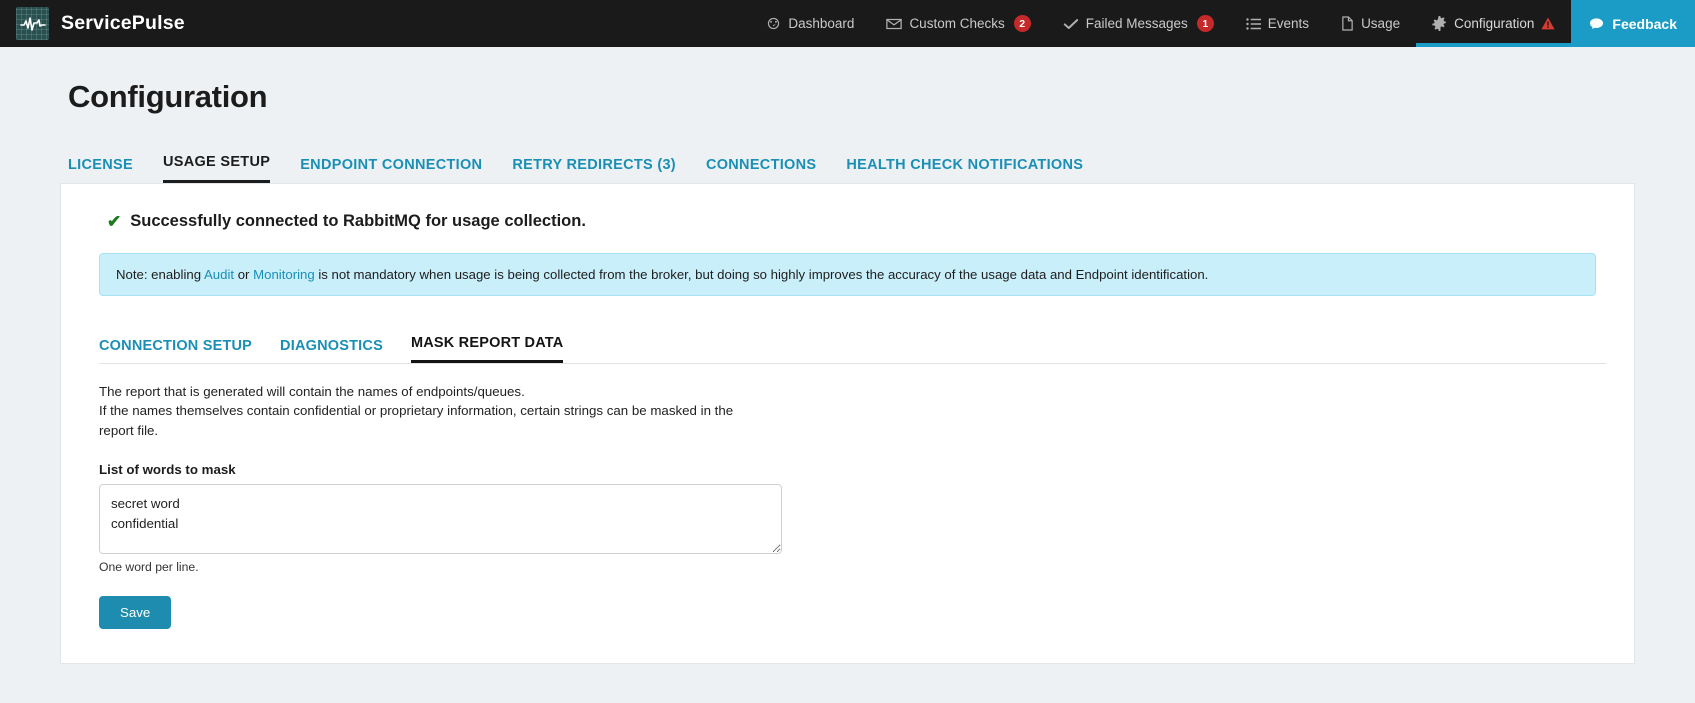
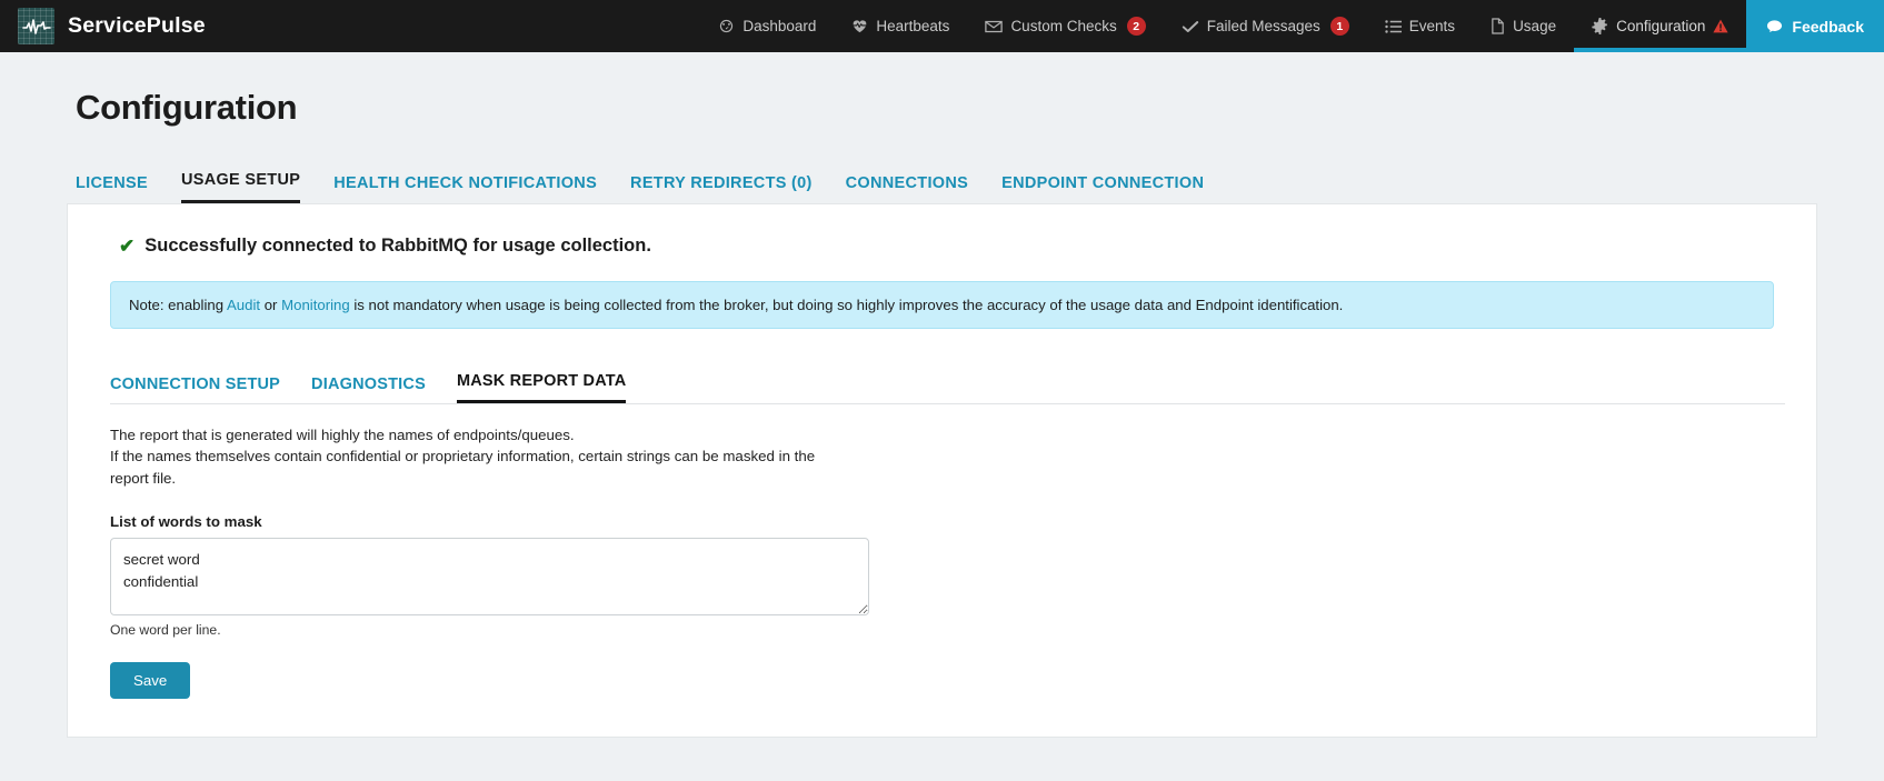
  ServicePulse
  Dashboard
+ Heartbeats
  Custom Checks
  2
  Failed Messages
  1
  Events
  Usage
  Configuration
  Feedback
  Configuration
  LICENSE
  USAGE SETUP
- ENDPOINT CONNECTION
+ HEALTH CHECK NOTIFICATIONS
- RETRY REDIRECTS (3)
+ RETRY REDIRECTS (0)
  CONNECTIONS
- HEALTH CHECK NOTIFICATIONS
+ ENDPOINT CONNECTION
  ✔
  Successfully connected to RabbitMQ for usage collection.
  Note: enabling Audit or Monitoring is not mandatory when usage is being collected from the broker, but doing so highly improves the accuracy of the usage data and Endpoint identification.
  CONNECTION SETUP
  DIAGNOSTICS
  MASK REPORT DATA
- The report that is generated will contain the names of endpoints/queues.
+ The report that is generated will highly the names of endpoints/queues.
  If the names themselves contain confidential or proprietary information, certain strings can be masked in the report file.
  List of words to mask
  secret word
  confidential
  One word per line.
  Save
